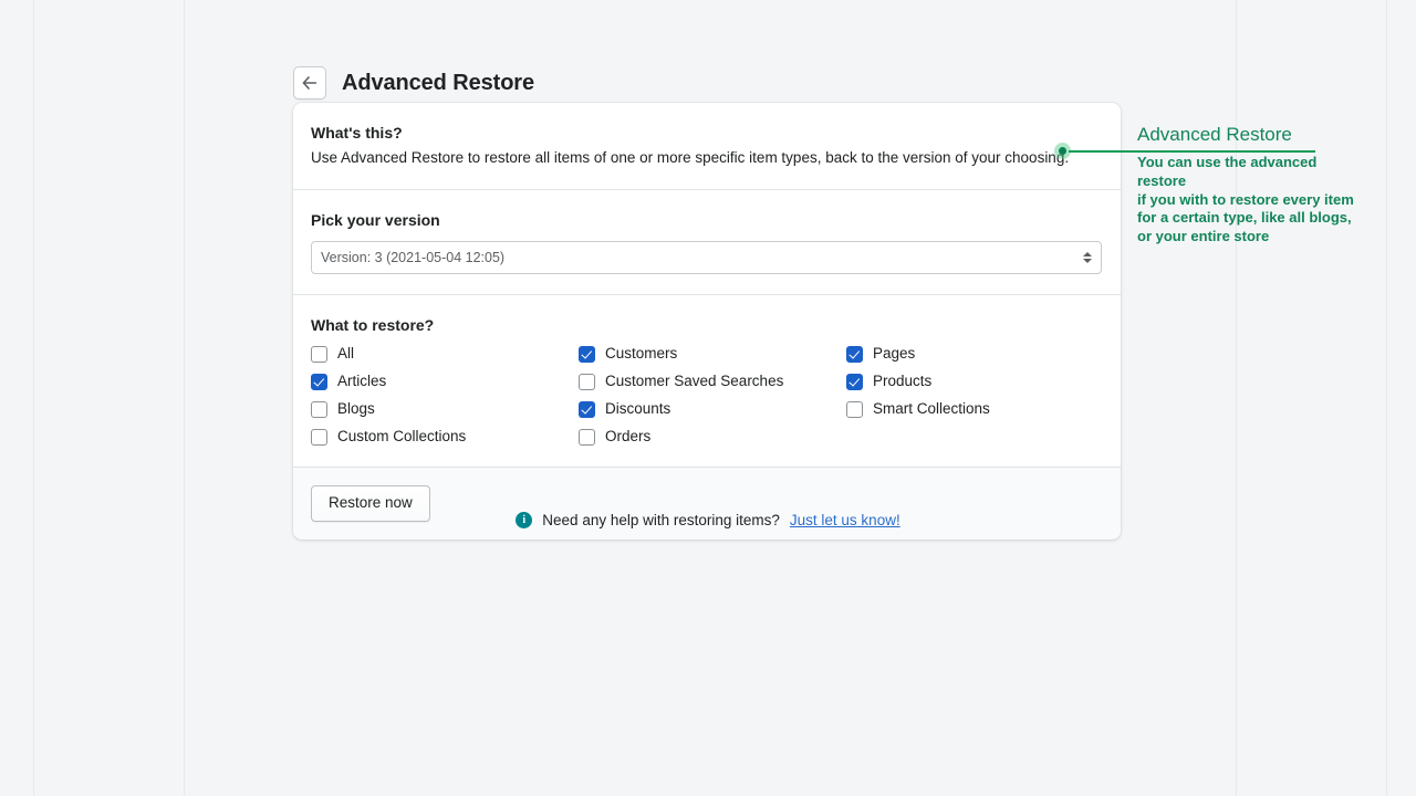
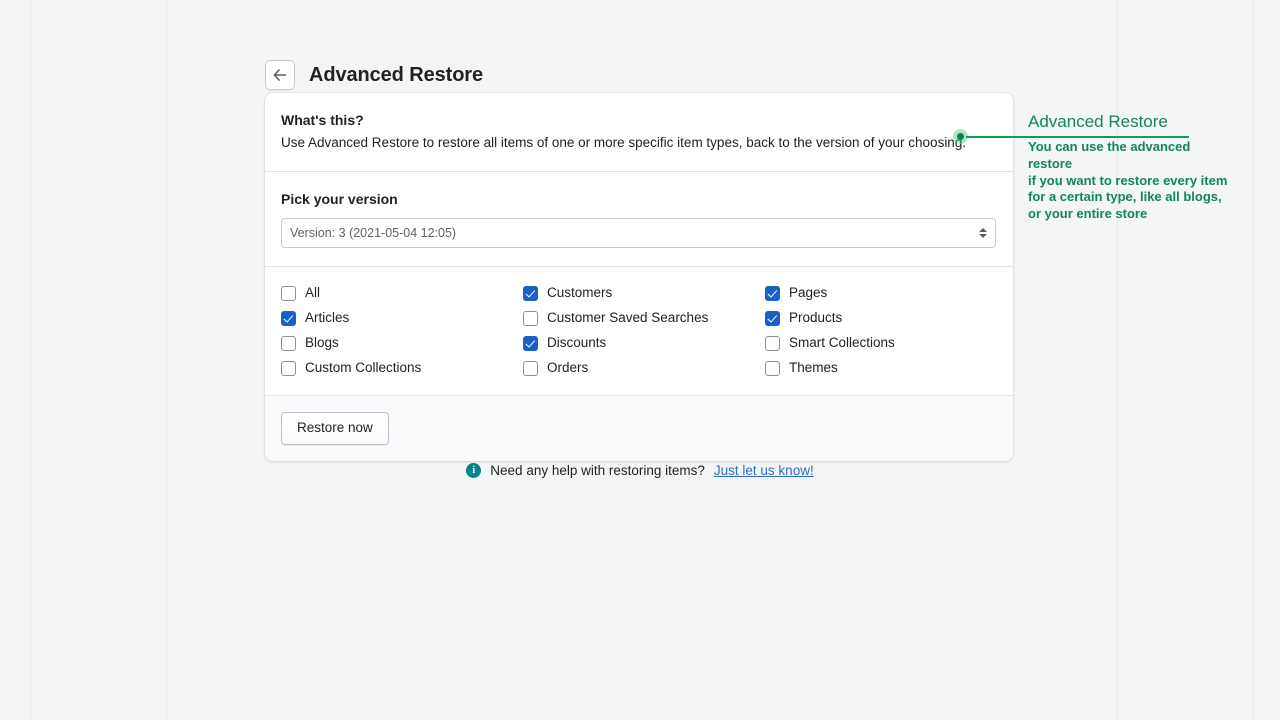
  Advanced Restore
  What's this?
  Use Advanced Restore to restore all items of one or more specific item types, back to the version of your choosin
  Pick your version
  Version: 3 (2021-05-04 12:05)
- What to restore?
  All
  Customers
  Pages
  Articles
  Customer Saved Searches
  Products
  Blogs
  Discounts
  Smart Collections
  Custom Collections
  Orders
+ Themes
  Restore now
  i
  Need any help with restoring items?
  Just let us know!
  Advanced Restore
  You can use the advanced restore
- if you with to restore every item
+ if you want to restore every item
  for a certain type, like all blogs,
  or your entire store
